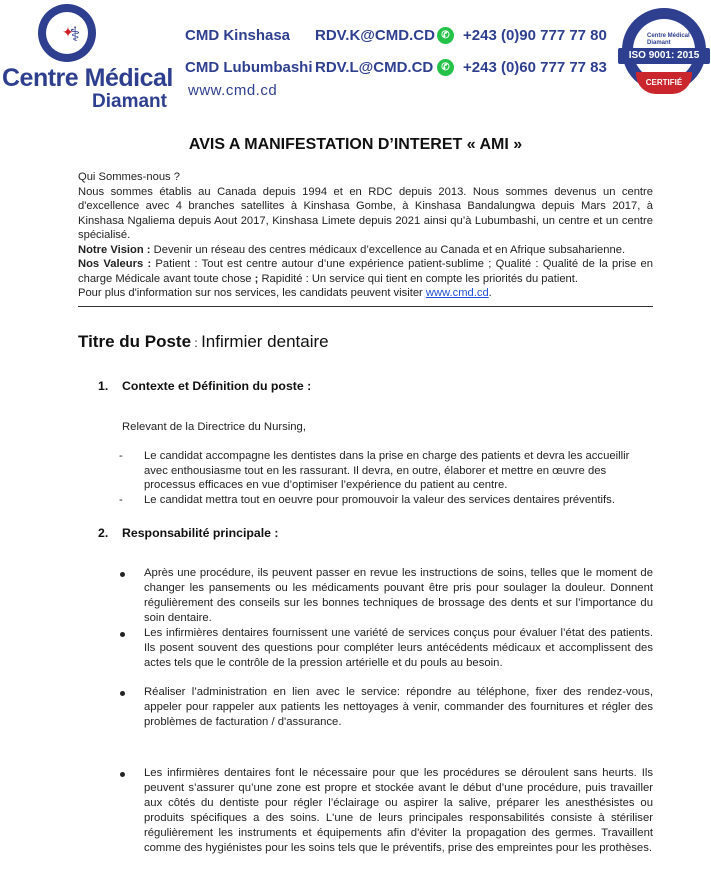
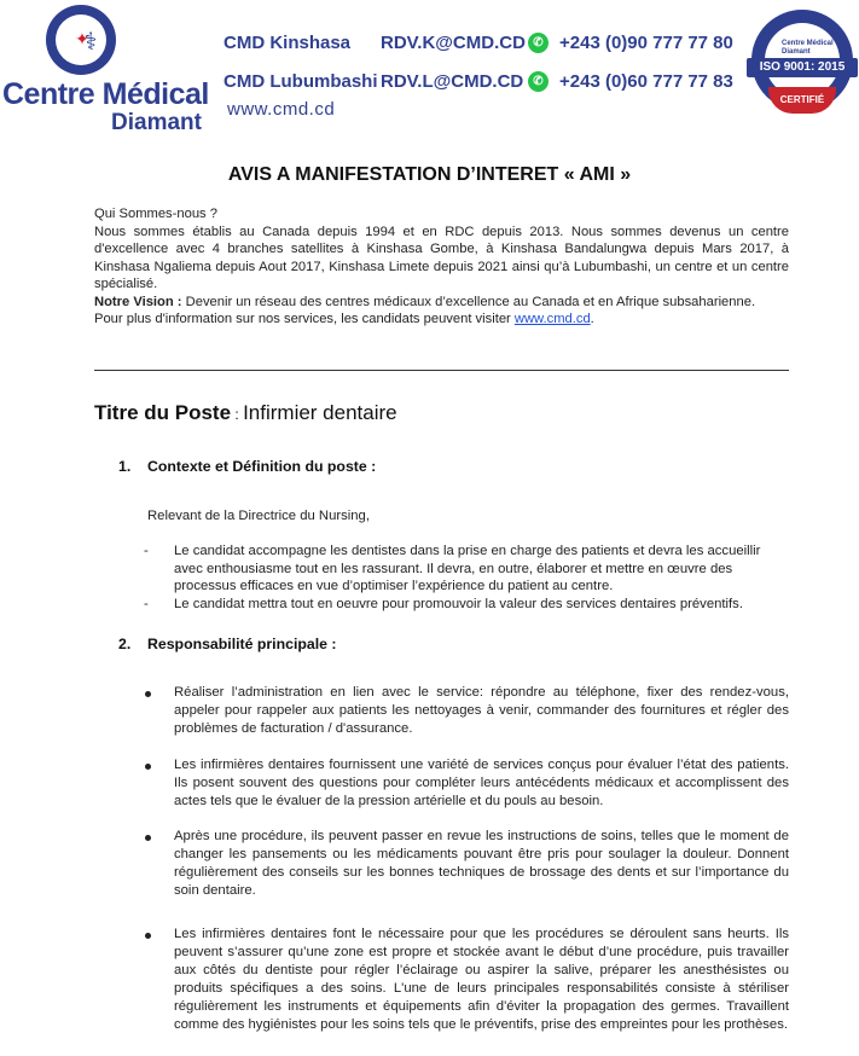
  ✦
  ⚕
  Centre Médical
  Diamant
  CMD Kinshasa
  RDV.K@CMD.CD
  ✆
  +243 (0)90 777 77 80
  CMD Lubumbashi
  RDV.L@CMD.CD
  ✆
  +243 (0)60 777 77 83
  www.cmd.cd
  ISO 9001: 2015
  CERTIFIÉ
  AVIS A MANIFESTATION D’INTERET « AMI »
  Qui Sommes-nous ?
  Nous sommes établis au Canada depuis 1994 et en RDC depuis 2013. Nous sommes devenus un centre d'excellence avec 4 branches satellites à Kinshasa Gombe, à Kinshasa Bandalungwa depuis Mars 2017, à Kinshasa Ngaliema depuis Aout 2017, Kinshasa Limete depuis 2021 ainsi qu’à Lubumbashi, un centre et un centre spécialisé.
  Notre Vision : Devenir un réseau des centres médicaux d’excellence au Canada et en Afrique subsaharienne.
- Nos Valeurs : Patient : Tout est centre autour d’une expérience patient-sublime ; Qualité : Qualité de la prise en charge Médicale avant toute chose ; Rapidité : Un service qui tient en compte les priorités du patient.
  Pour plus d'information sur nos services, les candidats peuvent visiter www.cmd.cd.
  Titre du Poste : Infirmier dentaire
  1. Contexte et Définition du poste :
  Relevant de la Directrice du Nursing,
  -
  Le candidat accompagne les dentistes dans la prise en charge des patients et devra les accueillir avec enthousiasme tout en les rassurant. Il devra, en outre, élaborer et mettre en œuvre des processus efficaces en vue d’optimiser l’expérience du patient au centre.
  -
  Le candidat mettra tout en oeuvre pour promouvoir la valeur des services dentaires préventifs.
  2. Responsabilité principale :
- Après une procédure, ils peuvent passer en revue les instructions de soins, telles que le moment de changer les pansements ou les médicaments pouvant être pris pour soulager la douleur. Donnent régulièrement des conseils sur les bonnes techniques de brossage des dents et sur l’importance du soin dentaire.
+ Réaliser l’administration en lien avec le service: répondre au téléphone, fixer des rendez-vous, appeler pour rappeler aux patients les nettoyages à venir, commander des fournitures et régler des problèmes de facturation / d'assurance.
- Les infirmières dentaires fournissent une variété de services conçus pour évaluer l’état des patients. Ils posent souvent des questions pour compléter leurs antécédents médicaux et accomplissent des actes tels que le contrôle de la pression artérielle et du pouls au besoin.
+ Les infirmières dentaires fournissent une variété de services conçus pour évaluer l’état des patients. Ils posent souvent des questions pour compléter leurs antécédents médicaux et accomplissent des actes tels que le évaluer de la pression artérielle et du pouls au besoin.
- Réaliser l’administration en lien avec le service: répondre au téléphone, fixer des rendez-vous, appeler pour rappeler aux patients les nettoyages à venir, commander des fournitures et régler des problèmes de facturation / d'assurance.
+ Après une procédure, ils peuvent passer en revue les instructions de soins, telles que le moment de changer les pansements ou les médicaments pouvant être pris pour soulager la douleur. Donnent régulièrement des conseils sur les bonnes techniques de brossage des dents et sur l’importance du soin dentaire.
  Les infirmières dentaires font le nécessaire pour que les procédures se déroulent sans heurts. Ils peuvent s’assurer qu’une zone est propre et stockée avant le début d’une procédure, puis travailler aux côtés du dentiste pour régler l’éclairage ou aspirer la salive, préparer les anesthésistes ou produits spécifiques a des soins. L'une de leurs principales responsabilités consiste à stériliser régulièrement les instruments et équipements afin d'éviter la propagation des germes. Travaillent comme des hygiénistes pour les soins tels que le préventifs, prise des empreintes pour les prothèses.
